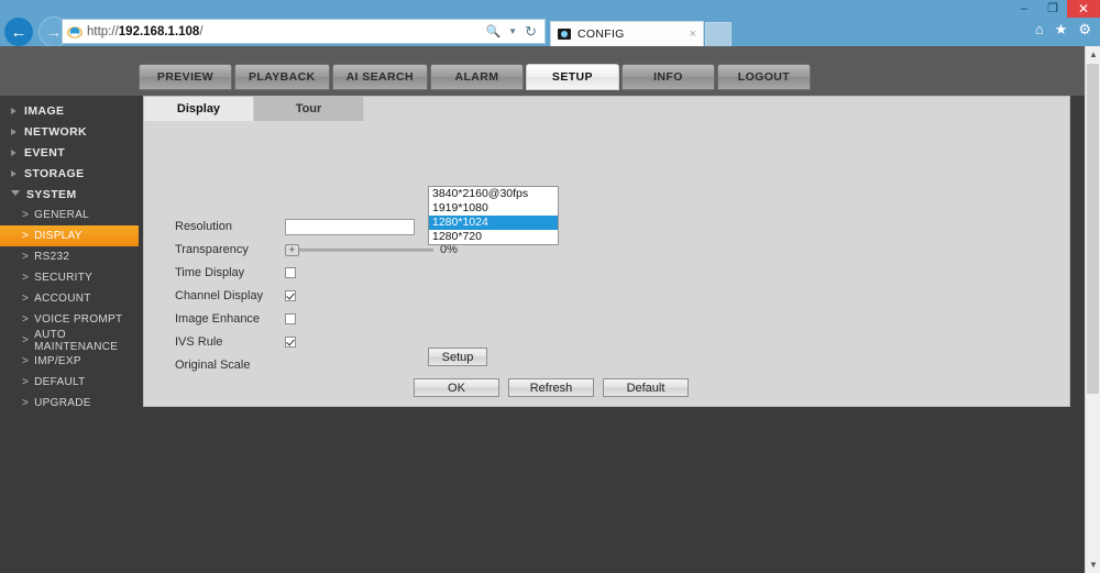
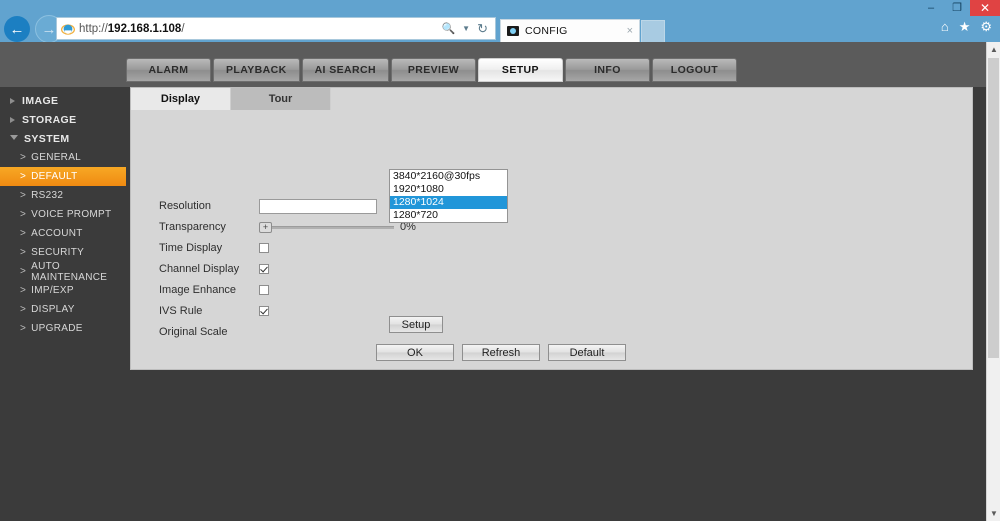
  –
  ❐
  ✕
  ←
  →
  http://192.168.1.108/
  🔍
  ▼
  ↻
  CONFIG
  ×
  ⌂
  ★
  ⚙
- PREVIEW
+ ALARM
  PLAYBACK
  AI SEARCH
- ALARM
+ PREVIEW
  SETUP
  INFO
  LOGOUT
  IMAGE
- NETWORK
- EVENT
  STORAGE
  SYSTEM
  >
  GENERAL
  >
- DISPLAY
+ DEFAULT
  >
  RS232
  >
- SECURITY
+ VOICE PROMPT
  >
  ACCOUNT
  >
- VOICE PROMPT
+ SECURITY
  >
  AUTO MAINTENANCE
  >
  IMP/EXP
  >
- DEFAULT
+ DISPLAY
  >
  UPGRADE
  Display
  Tour
  Resolution
  Transparency
  +
  0%
  Time Display
  Channel Display
  Image Enhance
  IVS Rule
  Original Scale
  Setup
  OK
  Refresh
  Default
  3840*2160@30fps
- 1919*1080
+ 1920*1080
  1280*1024
  1280*720
  ▲
  ▼
